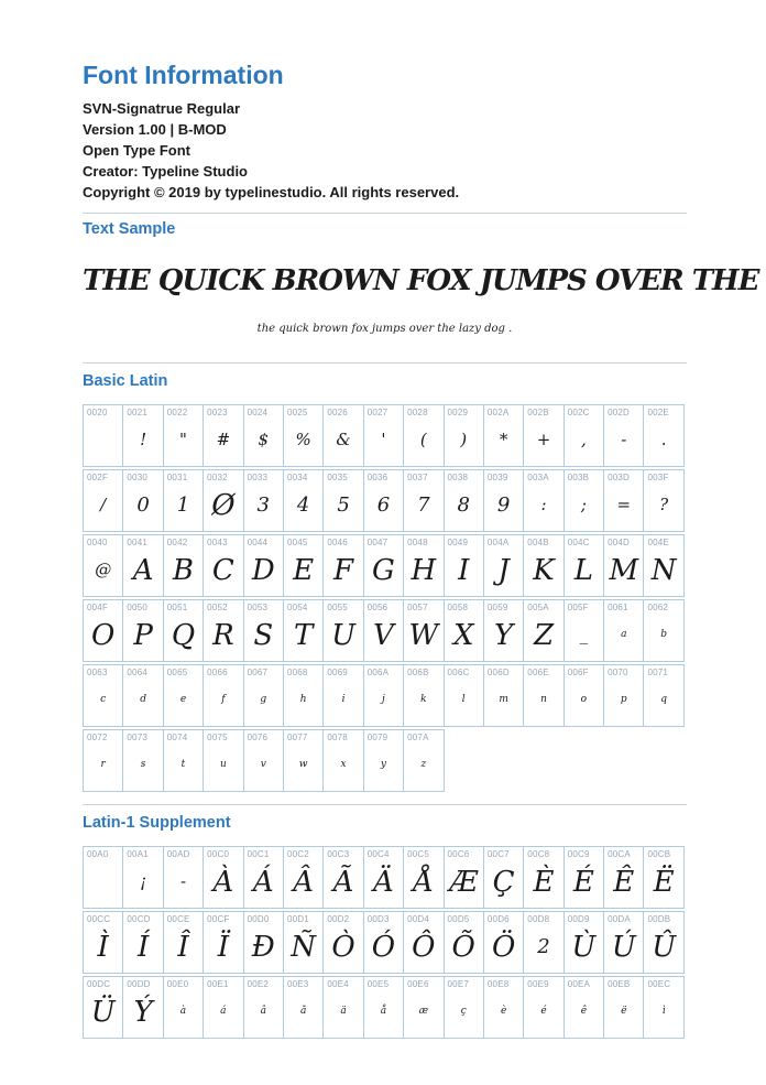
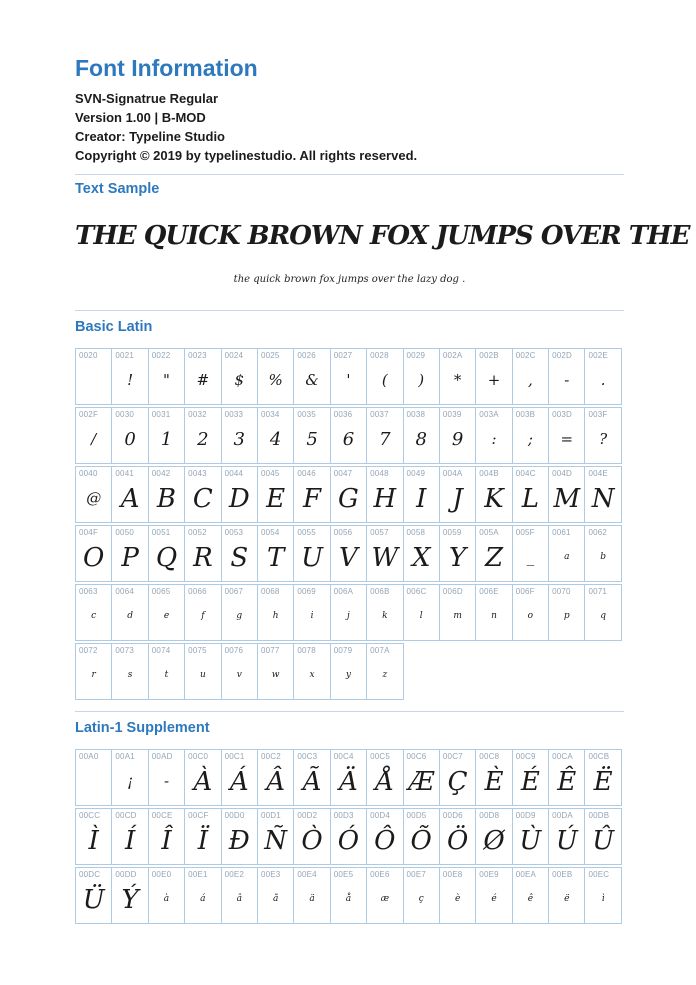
  Font Information
  SVN-Signatrue Regular
  Version 1.00 | B-MOD
- Open Type Font
  Creator: Typeline Studio
  Copyright © 2019 by typelinestudio. All rights reserved.
  Text Sample
  THE QUICK BROWN FOX JUMPS OVER THE
  the quick brown fox jumps over the lazy dog .
  Basic Latin
  0020
  0021
  !
  0022
  "
  0023
  #
  0024
  $
  0025
  %
  0026
  &
  0027
  '
  0028
  (
  0029
  )
  002A
  *
  002B
  +
  002C
  ,
  002D
  -
  002E
  .
  002F
  /
  0030
  0
  0031
  1
  0032
- Ø
+ 2
  0033
  3
  0034
  4
  0035
  5
  0036
  6
  0037
  7
  0038
  8
  0039
  9
  003A
  :
  003B
  ;
  003D
  =
  003F
  ?
  0040
  @
  0041
  A
  0042
  B
  0043
  C
  0044
  D
  0045
  E
  0046
  F
  0047
  G
  0048
  H
  0049
  I
  004A
  J
  004B
  K
  004C
  L
  004D
  M
  004E
  N
  004F
  O
  0050
  P
  0051
  Q
  0052
  R
  0053
  S
  0054
  T
  0055
  U
  0056
  V
  0057
  W
  0058
  X
  0059
  Y
  005A
  Z
  005F
  _
  0061
  a
  0062
  b
  0063
  c
  0064
  d
  0065
  e
  0066
  f
  0067
  g
  0068
  h
  0069
  i
  006A
  j
  006B
  k
  006C
  l
  006D
  m
  006E
  n
  006F
  o
  0070
  p
  0071
  q
  0072
  r
  0073
  s
  0074
  t
  0075
  u
  0076
  v
  0077
  w
  0078
  x
  0079
  y
  007A
  z
  Latin-1 Supplement
  00A0
  00A1
  ¡
  00AD
  -
  00C0
  À
  00C1
  Á
  00C2
  Â
  00C3
  Ã
  00C4
  Ä
  00C5
  Å
  00C6
  Æ
  00C7
  Ç
  00C8
  È
  00C9
  É
  00CA
  Ê
  00CB
  Ë
  00CC
  Ì
  00CD
  Í
  00CE
  Î
  00CF
  Ï
  00D0
  Ð
  00D1
  Ñ
  00D2
  Ò
  00D3
  Ó
  00D4
  Ô
  00D5
  Õ
  00D6
  Ö
  00D8
- 2
+ Ø
  00D9
  Ù
  00DA
  Ú
  00DB
  Û
  00DC
  Ü
  00DD
  Ý
  00E0
  à
  00E1
  á
  00E2
  â
  00E3
  ã
  00E4
  ä
  00E5
  å
  00E6
  æ
  00E7
  ç
  00E8
  è
  00E9
  é
  00EA
  ê
  00EB
  ë
  00EC
  ì
